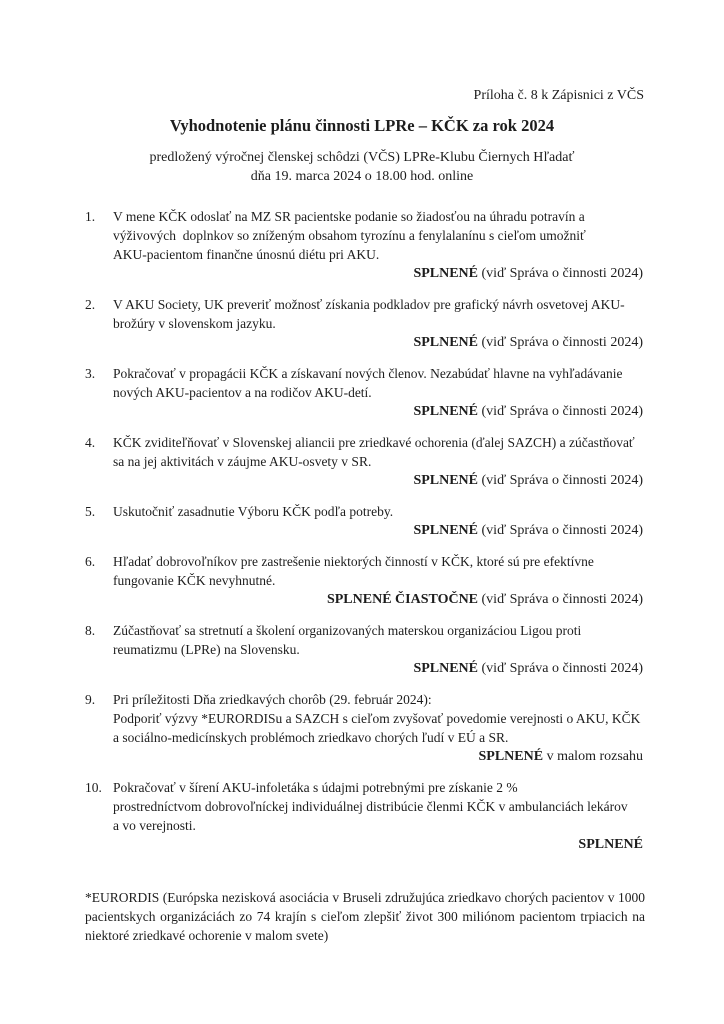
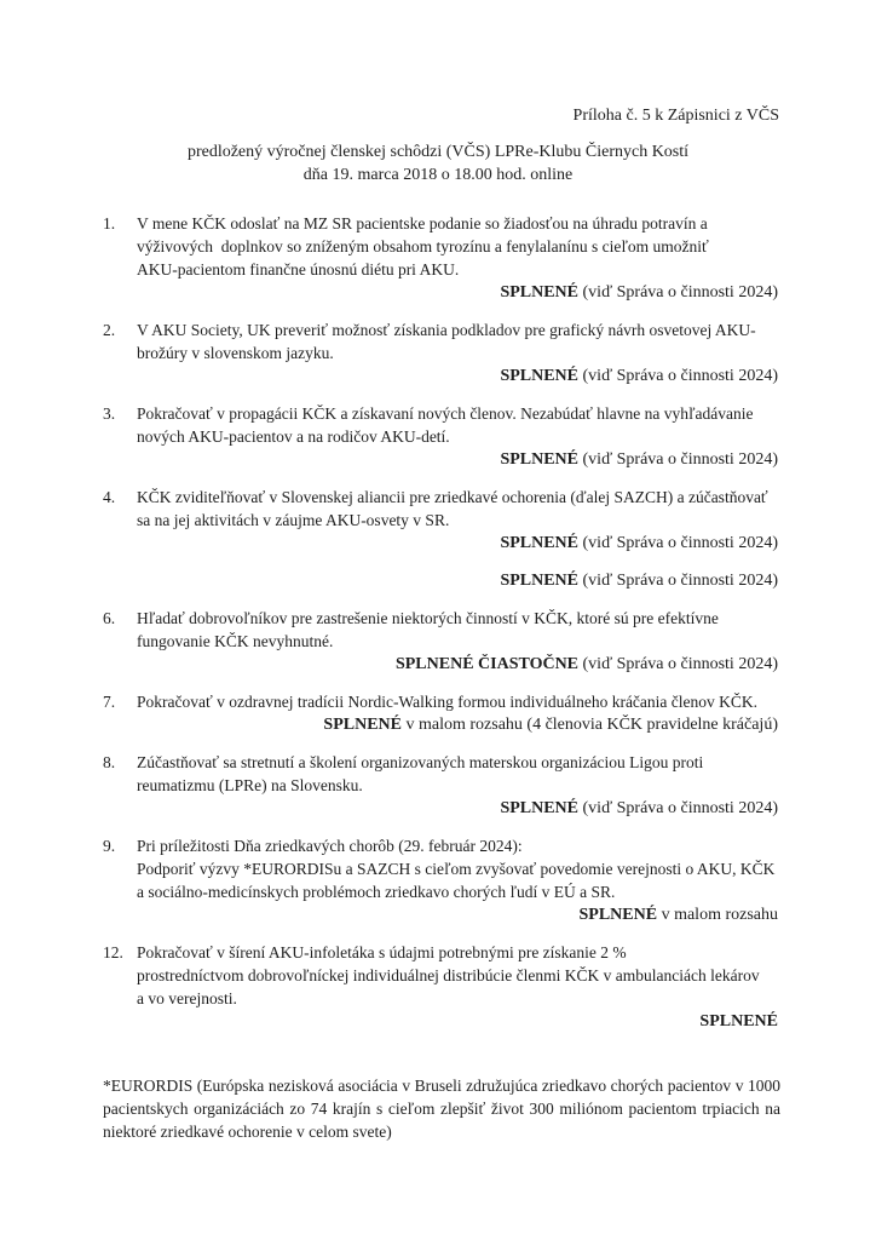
- Príloha č. 8 k Zápisnici z VČS
+ Príloha č. 5 k Zápisnici z VČS
- Vyhodnotenie plánu činnosti LPRe – KČK za rok 2024
- predložený výročnej členskej schôdzi (VČS) LPRe-Klubu Čiernych Hľadať
+ predložený výročnej členskej schôdzi (VČS) LPRe-Klubu Čiernych Kostí
- dňa 19. marca 2024 o 18.00 hod. online
+ dňa 19. marca 2018 o 18.00 hod. online
  1.
  V mene KČK odoslať na MZ SR pacientske podanie so žiadosťou na úhradu potravín a
  výživových doplnkov so zníženým obsahom tyrozínu a fenylalanínu s cieľom umožniť
  AKU-pacientom finančne únosnú diétu pri AKU.
  SPLNENÉ (viď Správa o činnosti 2024)
  2.
  V AKU Society, UK preveriť možnosť získania podkladov pre grafický návrh osvetovej AKU-
  brožúry v slovenskom jazyku.
  SPLNENÉ (viď Správa o činnosti 2024)
  3.
  Pokračovať v propagácii KČK a získavaní nových členov. Nezabúdať hlavne na vyhľadávanie
  nových AKU-pacientov a na rodičov AKU-detí.
  SPLNENÉ (viď Správa o činnosti 2024)
  4.
  KČK zviditeľňovať v Slovenskej aliancii pre zriedkavé ochorenia (ďalej SAZCH) a zúčastňovať
  sa na jej aktivitách v záujme AKU-osvety v SR.
  SPLNENÉ (viď Správa o činnosti 2024)
- 5.
- Uskutočniť zasadnutie Výboru KČK podľa potreby.
  SPLNENÉ (viď Správa o činnosti 2024)
  6.
  Hľadať dobrovoľníkov pre zastrešenie niektorých činností v KČK, ktoré sú pre efektívne
  fungovanie KČK nevyhnutné.
  SPLNENÉ ČIASTOČNE (viď Správa o činnosti 2024)
+ 7.
+ Pokračovať v ozdravnej tradícii Nordic-Walking formou individuálneho kráčania členov KČK.
+ SPLNENÉ v malom rozsahu (4 členovia KČK pravidelne kráčajú)
  8.
  Zúčastňovať sa stretnutí a školení organizovaných materskou organizáciou Ligou proti
  reumatizmu (LPRe) na Slovensku.
  SPLNENÉ (viď Správa o činnosti 2024)
  9.
  Pri príležitosti Dňa zriedkavých chorôb (29. február 2024):
  Podporiť výzvy *EURORDISu a SAZCH s cieľom zvyšovať povedomie verejnosti o AKU, KČK
  a sociálno-medicínskych problémoch zriedkavo chorých ľudí v EÚ a SR.
  SPLNENÉ v malom rozsahu
- 10.
+ 12.
  Pokračovať v šírení AKU-infoletáka s údajmi potrebnými pre získanie 2 %
  prostredníctvom dobrovoľníckej individuálnej distribúcie členmi KČK v ambulanciách lekárov
  a vo verejnosti.
  SPLNENÉ
- *EURORDIS (Európska nezisková asociácia v Bruseli združujúca zriedkavo chorých pacientov v 1000 pacientskych organizáciách zo 74 krajín s cieľom zlepšiť život 300 miliónom pacientom trpiacich na niektoré zriedkavé ochorenie v malom svete)
+ *EURORDIS (Európska nezisková asociácia v Bruseli združujúca zriedkavo chorých pacientov v 1000 pacientskych organizáciách zo 74 krajín s cieľom zlepšiť život 300 miliónom pacientom trpiacich na niektoré zriedkavé ochorenie v celom svete)
